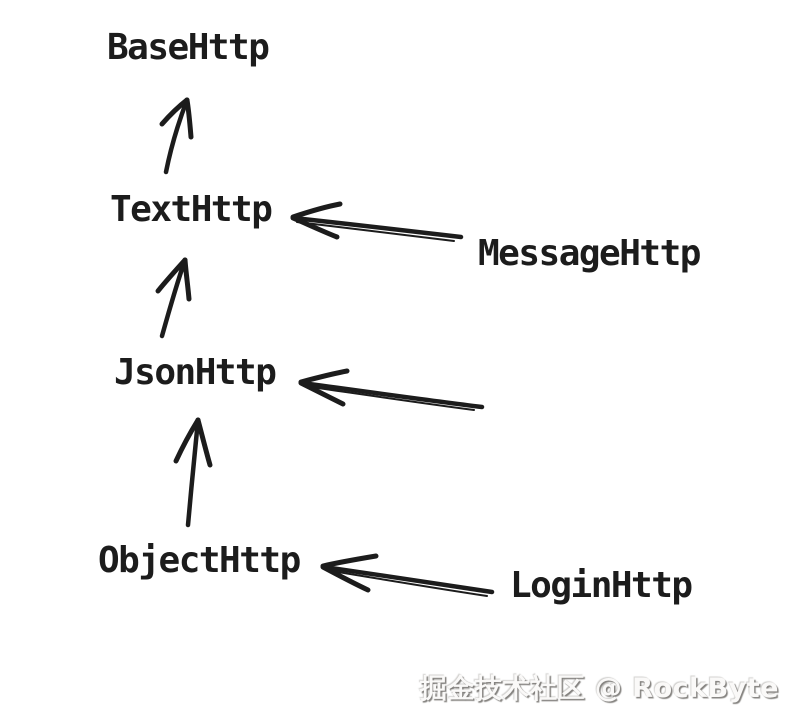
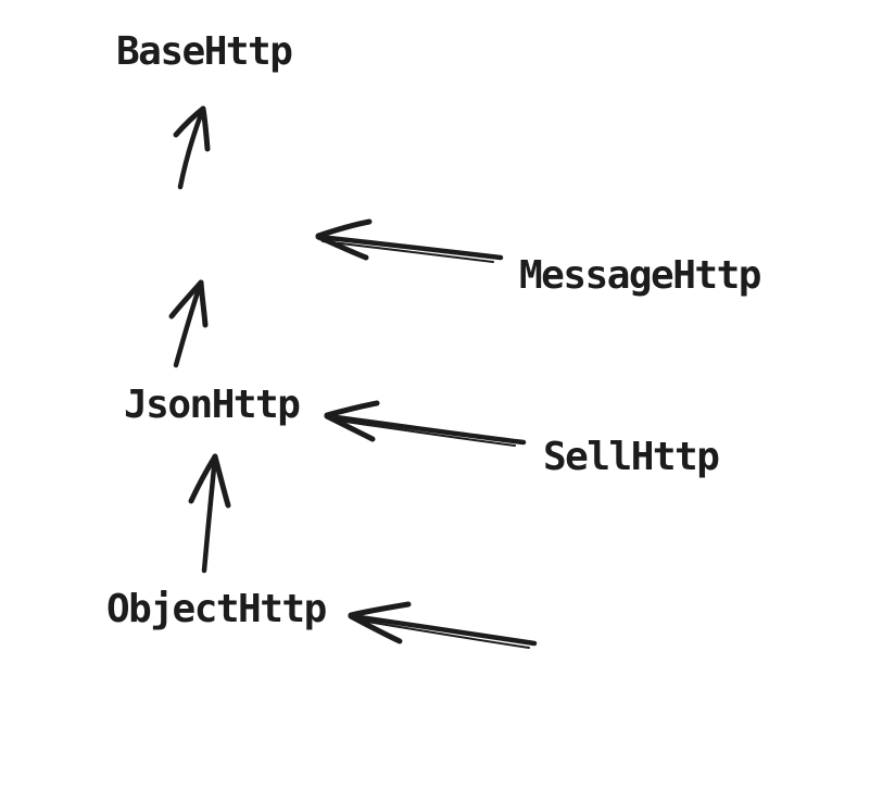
  BaseHttp
- TextHttp
  MessageHttp
  JsonHttp
+ SellHttp
  ObjectHttp
- LoginHttp
- 掘金技术社区 @ RockByte
